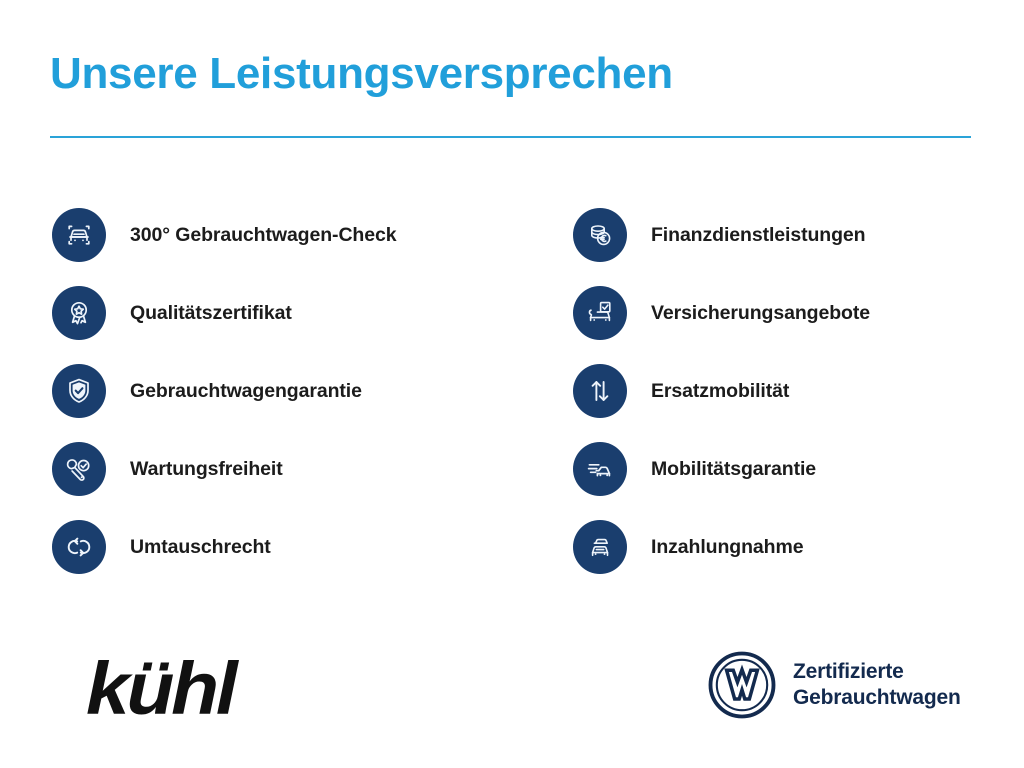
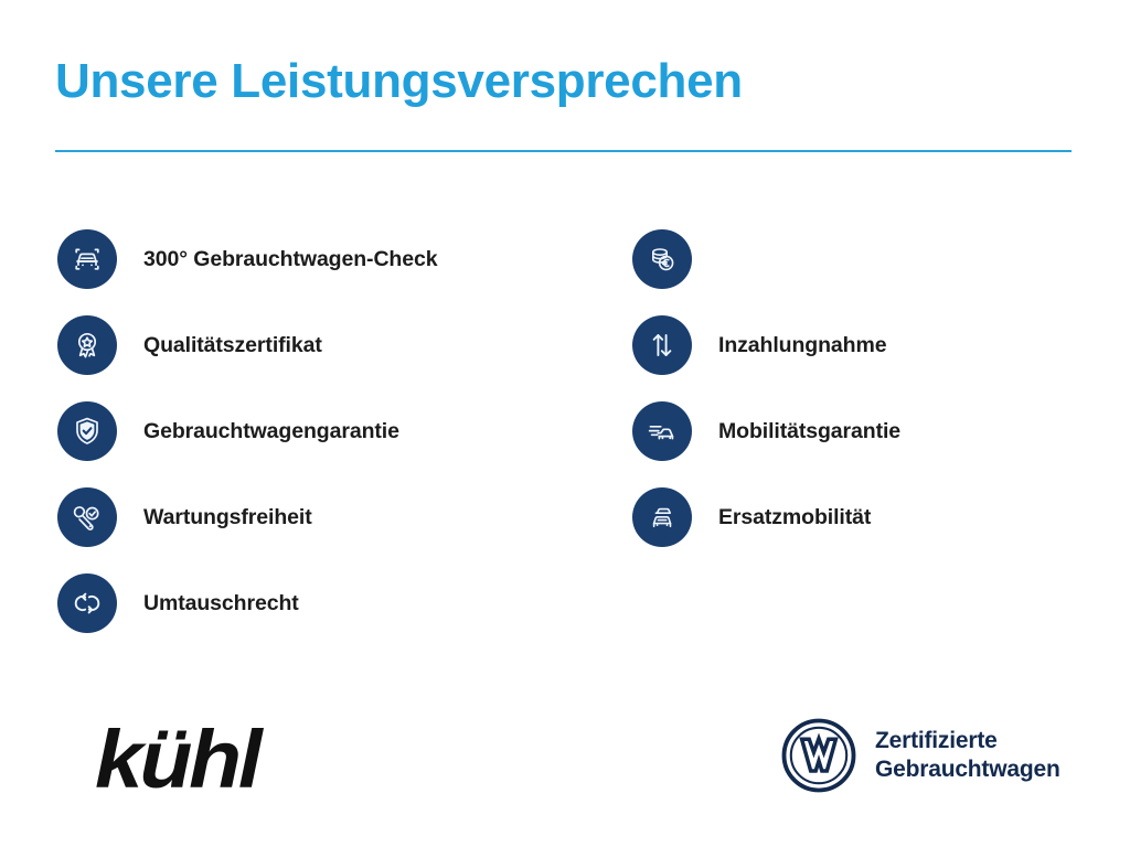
  Unsere Leistungsversprechen
  300° Gebrauchtwagen-Check
  Qualitätszertifikat
  Gebrauchtwagengarantie
  Wartungsfreiheit
  Umtauschrecht
- Finanzdienstleistungen
- Versicherungsangebote
- Ersatzmobilität
+ Inzahlungnahme
  Mobilitätsgarantie
- Inzahlungnahme
+ Ersatzmobilität
  kühl
  Zertifizierte
  Gebrauchtwagen
